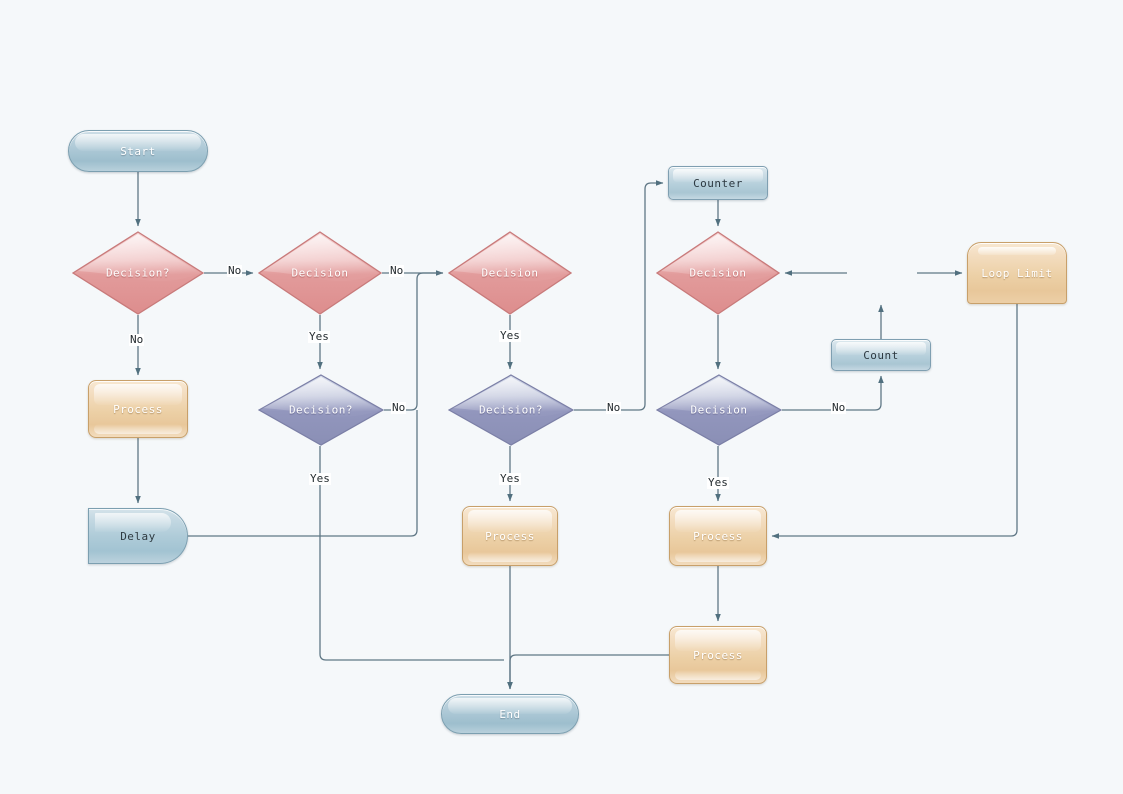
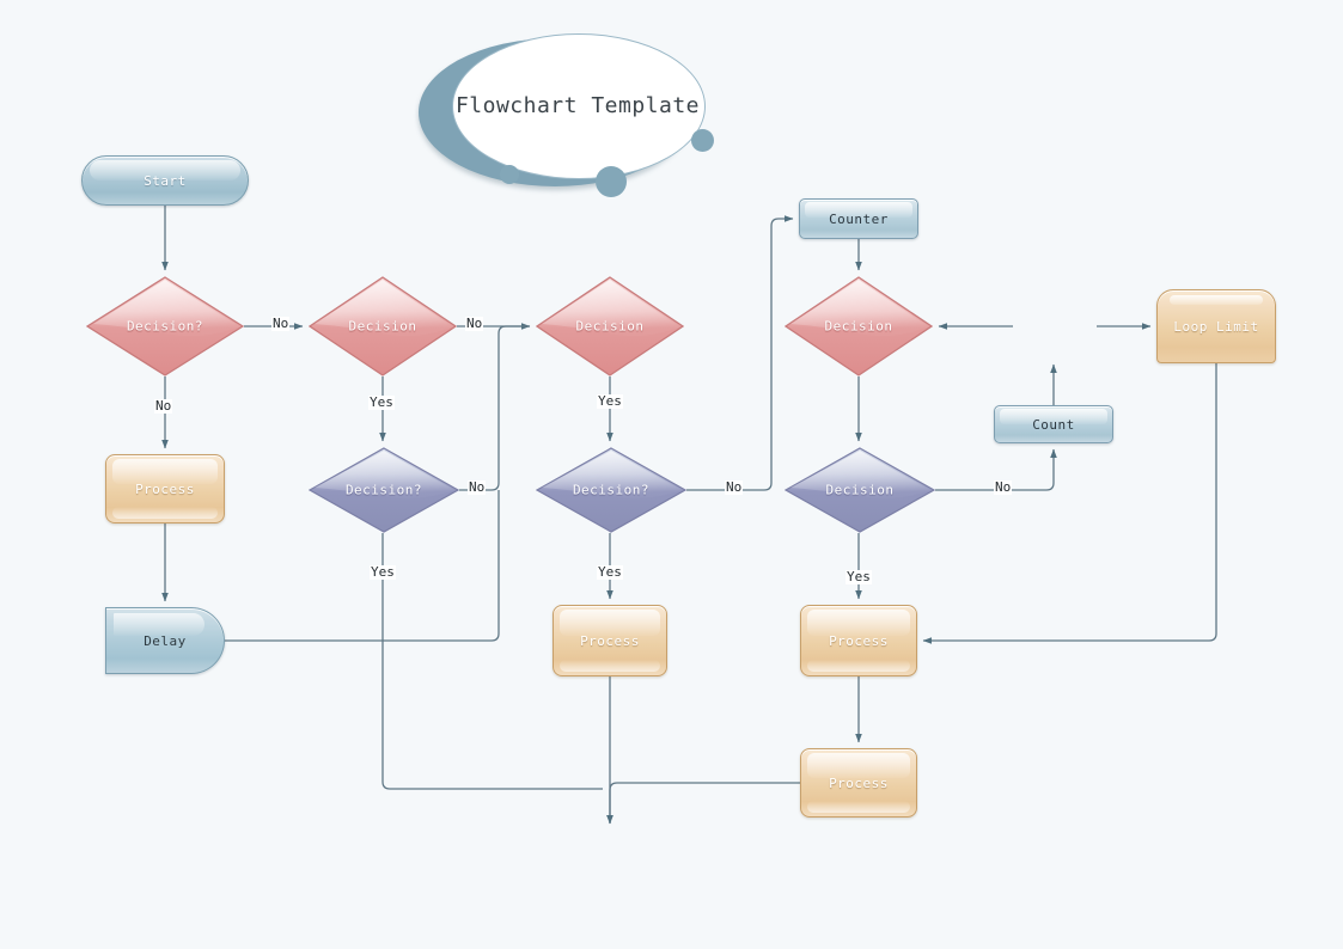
+ Flowchart Template
  Start
  Decision?
  Decision
  Decision
  Decision
  Loop Limit
  Counter
  Count
  Decision?
  Decision?
  Decision
  Process
  Delay
  Process
  Process
  Process
- End
  No
  No
  No
  Yes
  Yes
  No
  No
  No
  Yes
  Yes
  Yes
